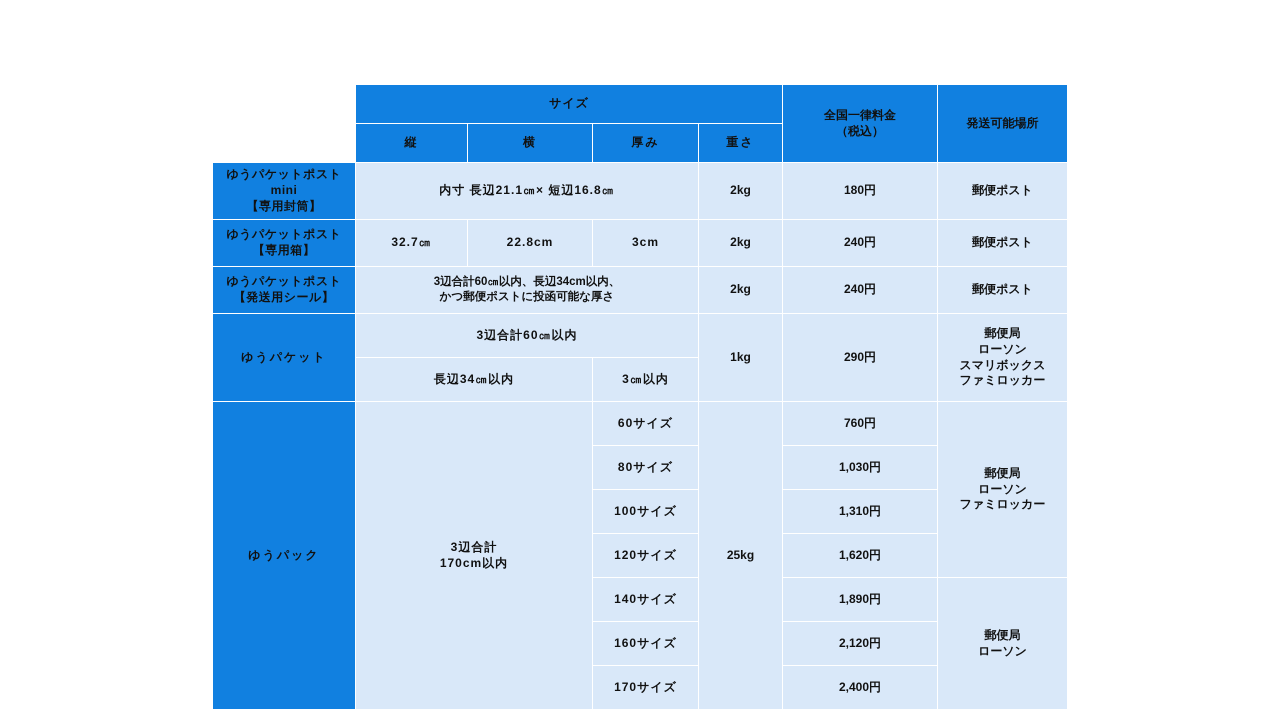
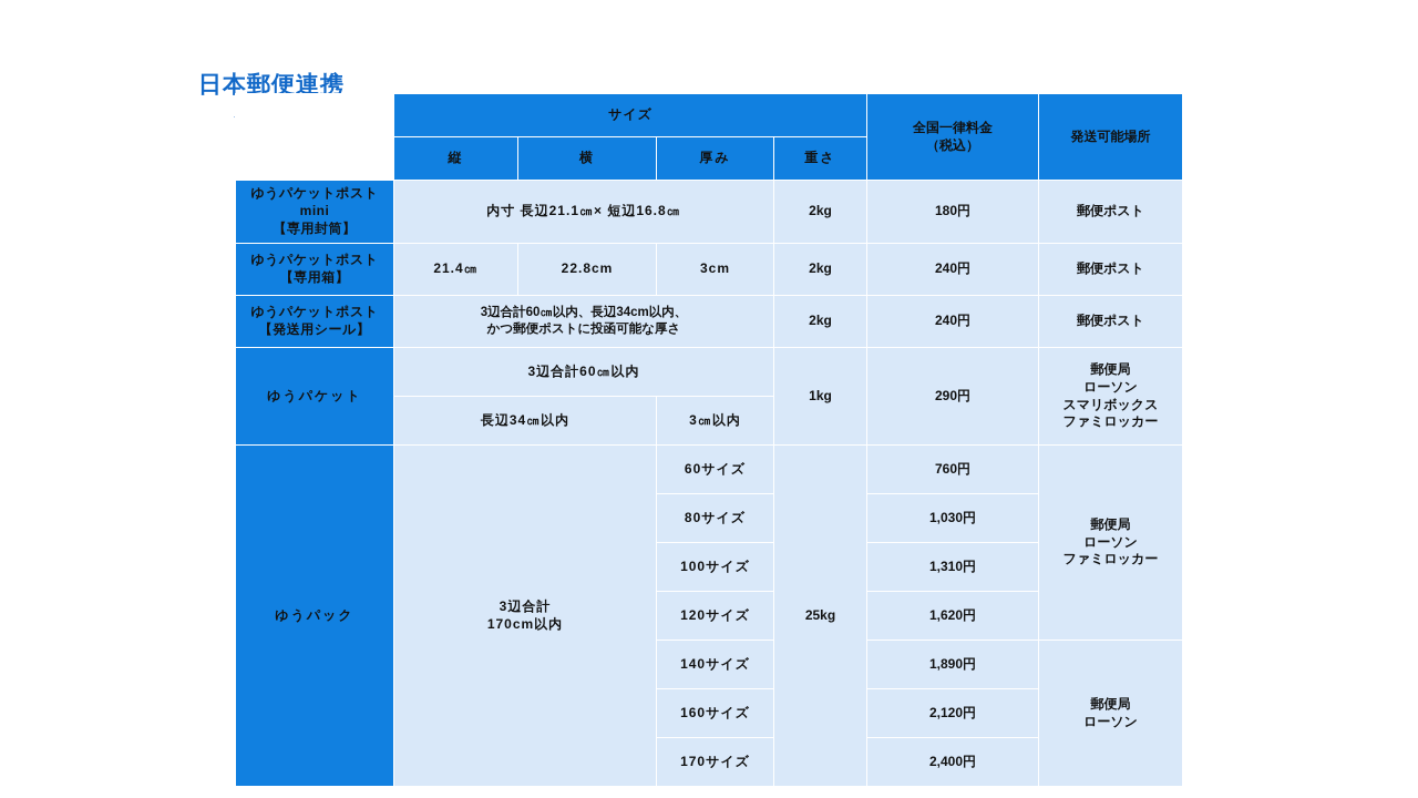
+ 日本郵便連携
  	サイズ	全国一律料金 （税込）	発送可能場所
  	縦	横	厚み	重さ
  ゆうパケットポスト mini 【専用封筒】	内寸 長辺21.1㎝× 短辺16.8㎝	2kg	180円	郵便ポスト
- ゆうパケットポスト 【専用箱】	32.7㎝	22.8cm	3cm	2kg	240円	郵便ポスト
+ ゆうパケットポスト 【専用箱】	21.4㎝	22.8cm	3cm	2kg	240円	郵便ポスト
  ゆうパケットポスト 【発送用シール】	3辺合計60㎝以内、長辺34cm以内、 かつ郵便ポストに投函可能な厚さ	2kg	240円	郵便ポスト
  ゆうパケット	3辺合計60㎝以内	1kg	290円	郵便局 ローソン スマリボックス ファミロッカー
  長辺34㎝以内	3㎝以内
  ゆうパック	3辺合計 170cm以内	60サイズ	25kg	760円	郵便局 ローソン ファミロッカー
  80サイズ	1,030円
  100サイズ	1,310円
  120サイズ	1,620円
  140サイズ	1,890円	郵便局 ローソン
  160サイズ	2,120円
  170サイズ	2,400円
